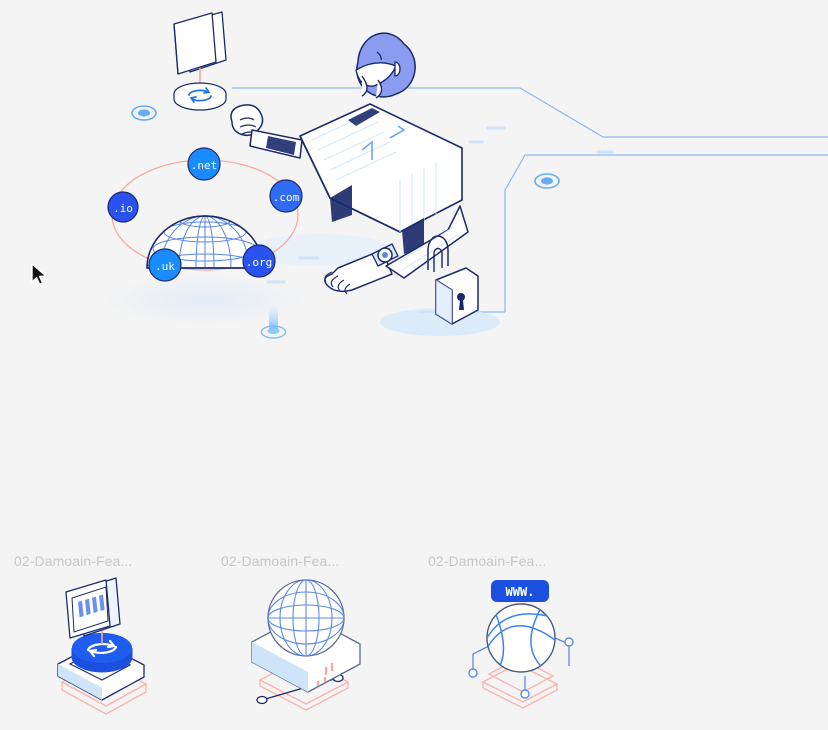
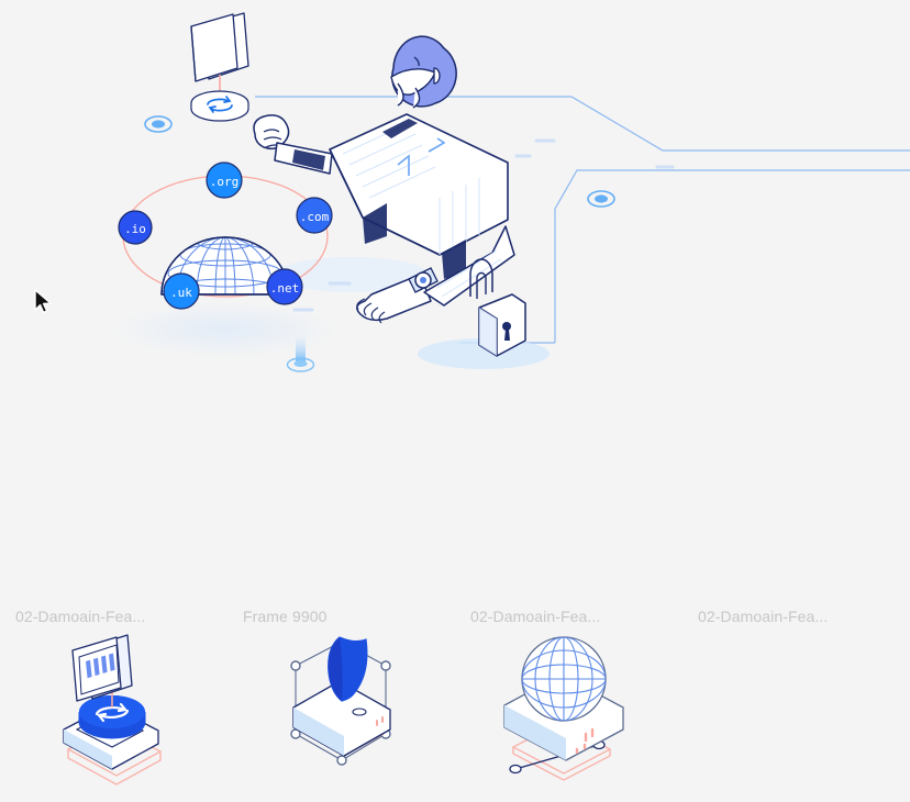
- .net
+ .org
  .io
  .com
  .uk
- .org
+ .net
  02-Damoain-Fea...
+ Frame 9900
  02-Damoain-Fea...
  02-Damoain-Fea...
- WWW.
